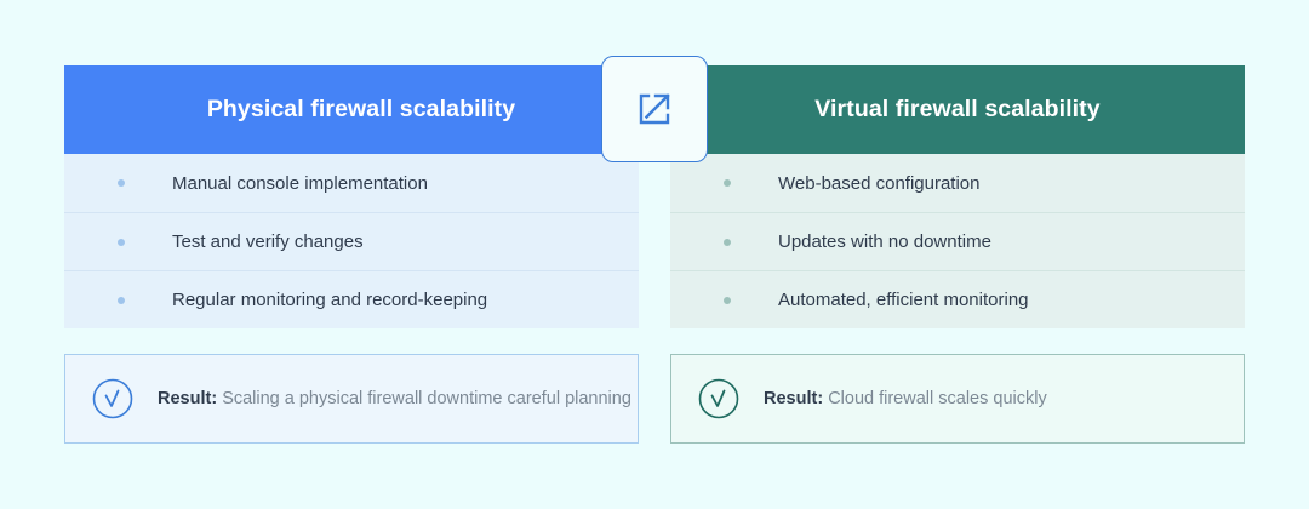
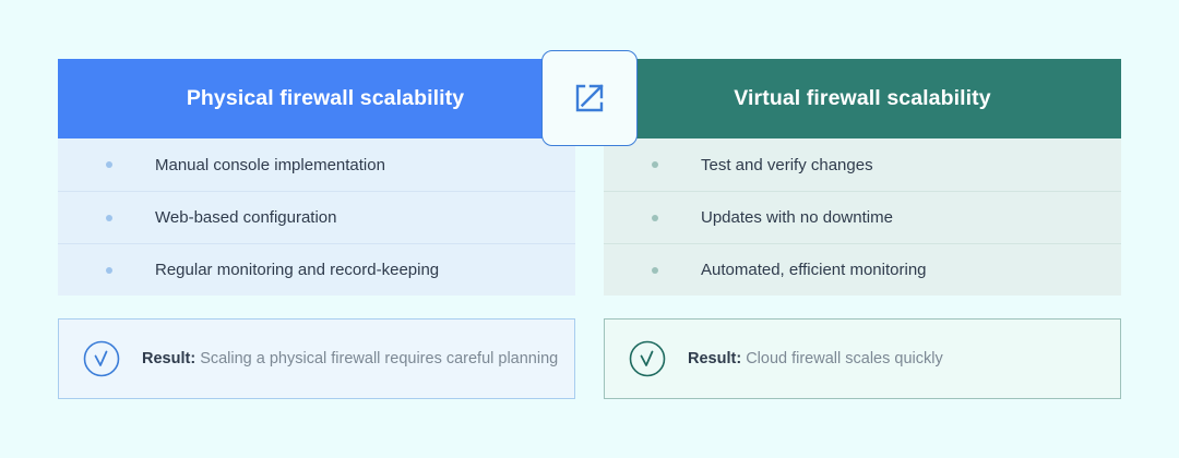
  Physical firewall scalability
  Virtual firewall scalability
  Manual console implementation
- Test and verify changes
+ Web-based configuration
  Regular monitoring and record-keeping
- Web-based configuration
+ Test and verify changes
  Updates with no downtime
  Automated, efficient monitoring
- Result: Scaling a physical firewall downtime careful planning
+ Result: Scaling a physical firewall requires careful planning
  Result: Cloud firewall scales quickly
